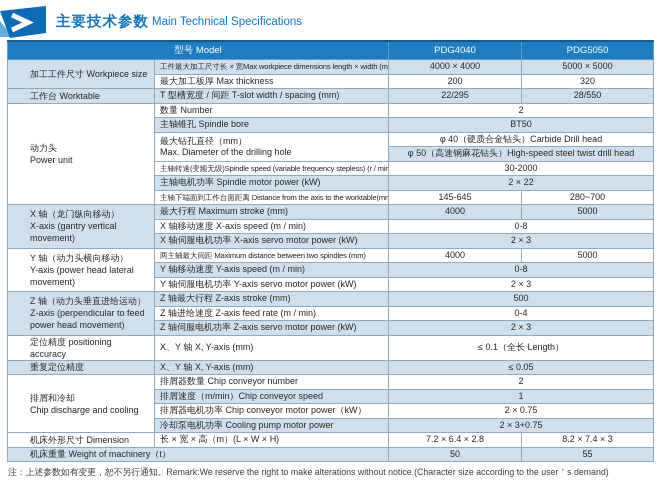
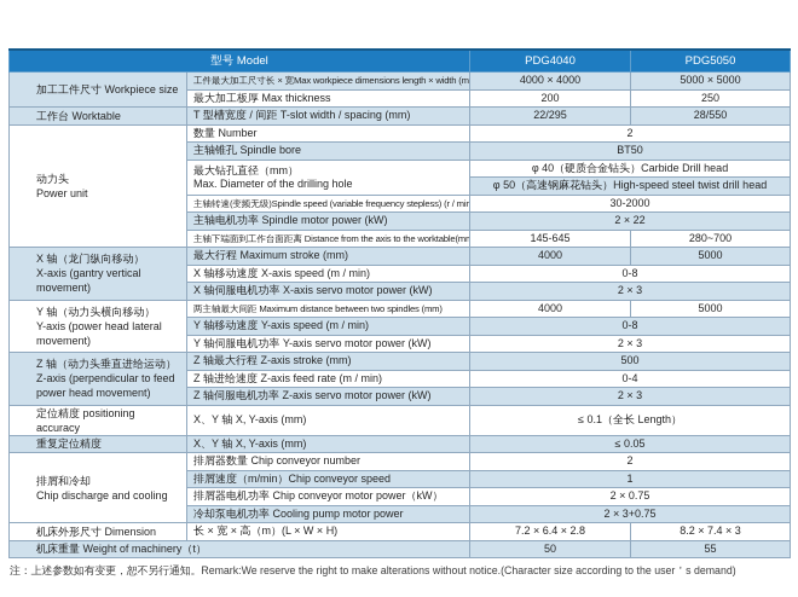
- 主要技术参数
- Main Technical Specifications
  型号 Model	PDG4040	PDG5050
  加工工件尺寸 Workpiece size	工件最大加工尺寸长 × 宽Max workpiece dimensions length × width (m	4000 × 4000	5000 × 5000
- 最大加工板厚 Max thickness	200	320
+ 最大加工板厚 Max thickness	200	250
  工作台 Worktable	T 型槽宽度 / 间距 T-slot width / spacing (mm)	22/295	28/550
  动力头Power unit	数量 Number	2
  主轴锥孔 Spindle bore	BT50
  最大钻孔直径（mm）Max. Diameter of the drilling hole	φ 40（硬质合金钻头）Carbide Drill head
  φ 50（高速钢麻花钻头）High-speed steel twist drill head
  主轴转速(变频无级)Spindle speed (variable frequency stepless) (r / min	30-2000
  主轴电机功率 Spindle motor power (kW)	2 × 22
  主轴下端面到工作台面距离 Distance from the axis to the worktable(m	145-645	280~700
  X 轴（龙门纵向移动）X-axis (gantry vertical movement)	最大行程 Maximum stroke (mm)	4000	5000
  X 轴移动速度 X-axis speed (m / min)	0-8
  X 轴伺服电机功率 X-axis servo motor power (kW)	2 × 3
  Y 轴（动力头横向移动）Y-axis (power head lateral movement)	两主轴最大间距 Maximum distance between two spindles (mm)	4000	5000
  Y 轴移动速度 Y-axis speed (m / min)	0-8
  Y 轴伺服电机功率 Y-axis servo motor power (kW)	2 × 3
  Z 轴（动力头垂直进给运动）Z-axis (perpendicular to feed power head movement)	Z 轴最大行程 Z-axis stroke (mm)	500
  Z 轴进给速度 Z-axis feed rate (m / min)	0-4
  Z 轴伺服电机功率 Z-axis servo motor power (kW)	2 × 3
  定位精度 positioning accuracy	X、Y 轴 X, Y-axis (mm)	≤ 0.1（全长 Length）
  重复定位精度	X、Y 轴 X, Y-axis (mm)	≤ 0.05
  排屑和冷却Chip discharge and cooling	排屑器数量 Chip conveyor number	2
  排屑速度（m/min）Chip conveyor speed	1
  排屑器电机功率 Chip conveyor motor power（kW）	2 × 0.75
  冷却泵电机功率 Cooling pump motor power	2 × 3+0.75
  机床外形尺寸 Dimension	长 × 宽 × 高（m）(L × W × H)	7.2 × 6.4 × 2.8	8.2 × 7.4 × 3
  机床重量 Weight of machinery（t）	50	55
  注：上述参数如有变更，恕不另行通知。Remark:We reserve the right to make alterations without notice.(Character size according to the user＇s demand)
